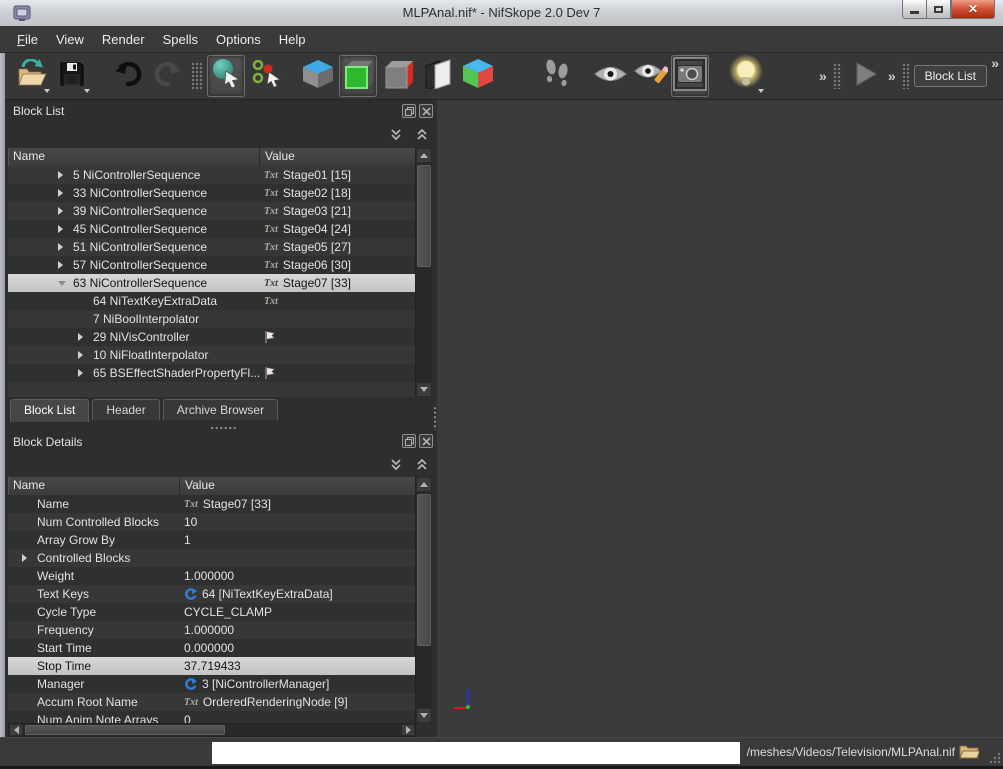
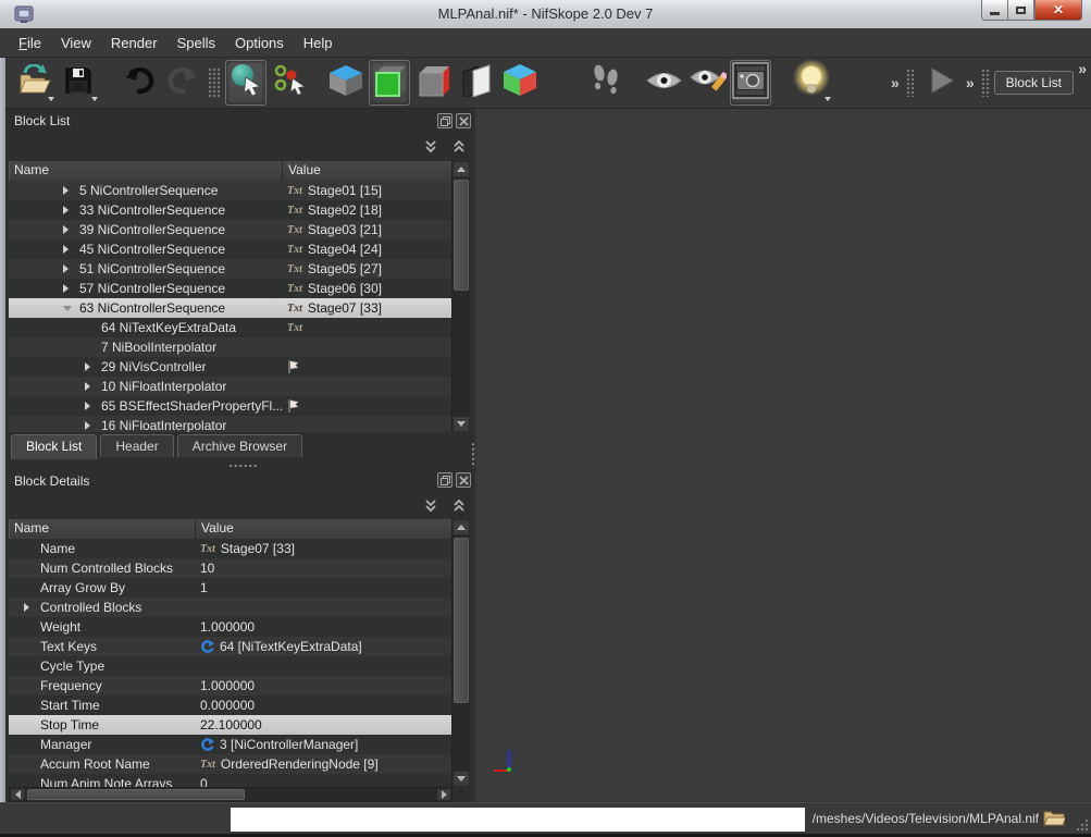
  MLPAnal.nif* - NifSkope 2.0 Dev 7
  ✕
  File
  View
  Render
  Spells
  Options
  Help
  »
  »
  Block List
  »
  Block List
  Name
  Value
  5 NiControllerSequence
  Txt
  Stage01 [15]
  33 NiControllerSequence
  Txt
  Stage02 [18]
  39 NiControllerSequence
  Txt
  Stage03 [21]
  45 NiControllerSequence
  Txt
  Stage04 [24]
  51 NiControllerSequence
  Txt
  Stage05 [27]
  57 NiControllerSequence
  Txt
  Stage06 [30]
  63 NiControllerSequence
  Txt
  Stage07 [33]
  64 NiTextKeyExtraData
  Txt
  7 NiBoolInterpolator
  29 NiVisController
  10 NiFloatInterpolator
  65 BSEffectShaderPropertyFl...
+ 16 NiFloatInterpolator
  Block List
  Header
  Archive Browser
  Block Details
  Name
  Value
  Name
  Txt
  Stage07 [33]
  Num Controlled Blocks
  10
  Array Grow By
  1
  Controlled Blocks
  Weight
  1.000000
  Text Keys
  64 [NiTextKeyExtraData]
  Cycle Type
- CYCLE_CLAMP
  Frequency
  1.000000
  Start Time
  0.000000
  Stop Time
- 37.719433
+ 22.100000
  Manager
  3 [NiControllerManager]
  Accum Root Name
  Txt
  OrderedRenderingNode [9]
  Num Anim Note Arrays
  0
  /meshes/Videos/Television/MLPAnal.nif
